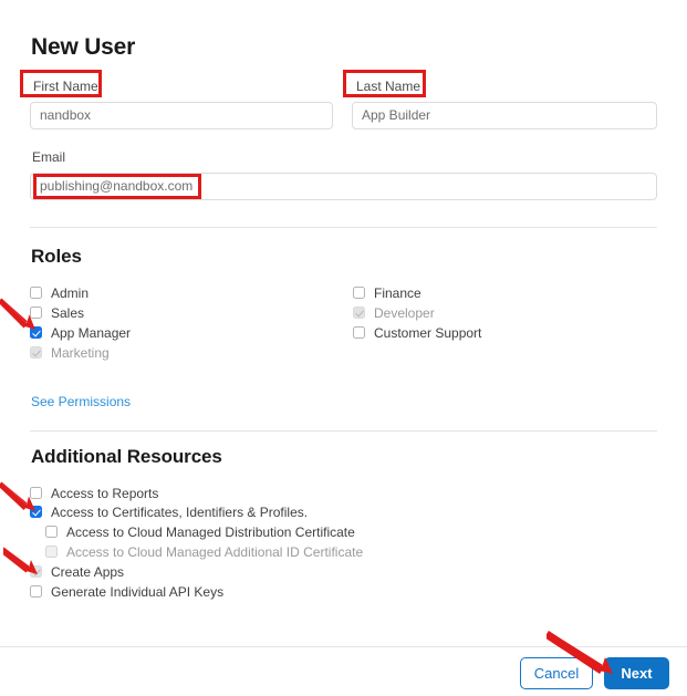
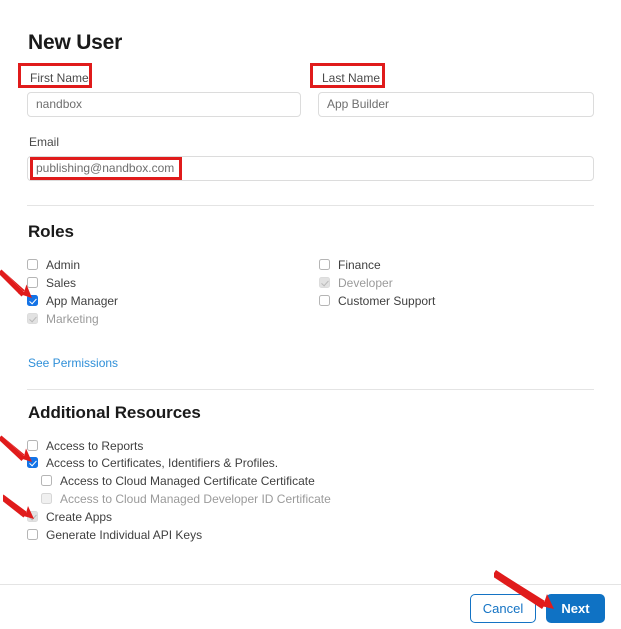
  New User
  First Name
  nandbox
  Last Name
  App Builder
  Email
  publishing@nandbox.com
  Roles
  Admin
  Sales
  App Manager
  Marketing
  Finance
  Developer
  Customer Support
  See Permissions
  Additional Resources
  Access to Reports
  Access to Certificates, Identifiers & Profiles.
- Access to Cloud Managed Distribution Certificate
+ Access to Cloud Managed Certificate Certificate
- Access to Cloud Managed Additional ID Certificate
+ Access to Cloud Managed Developer ID Certificate
  Create Apps
  Generate Individual API Keys
  Cancel
  Next
